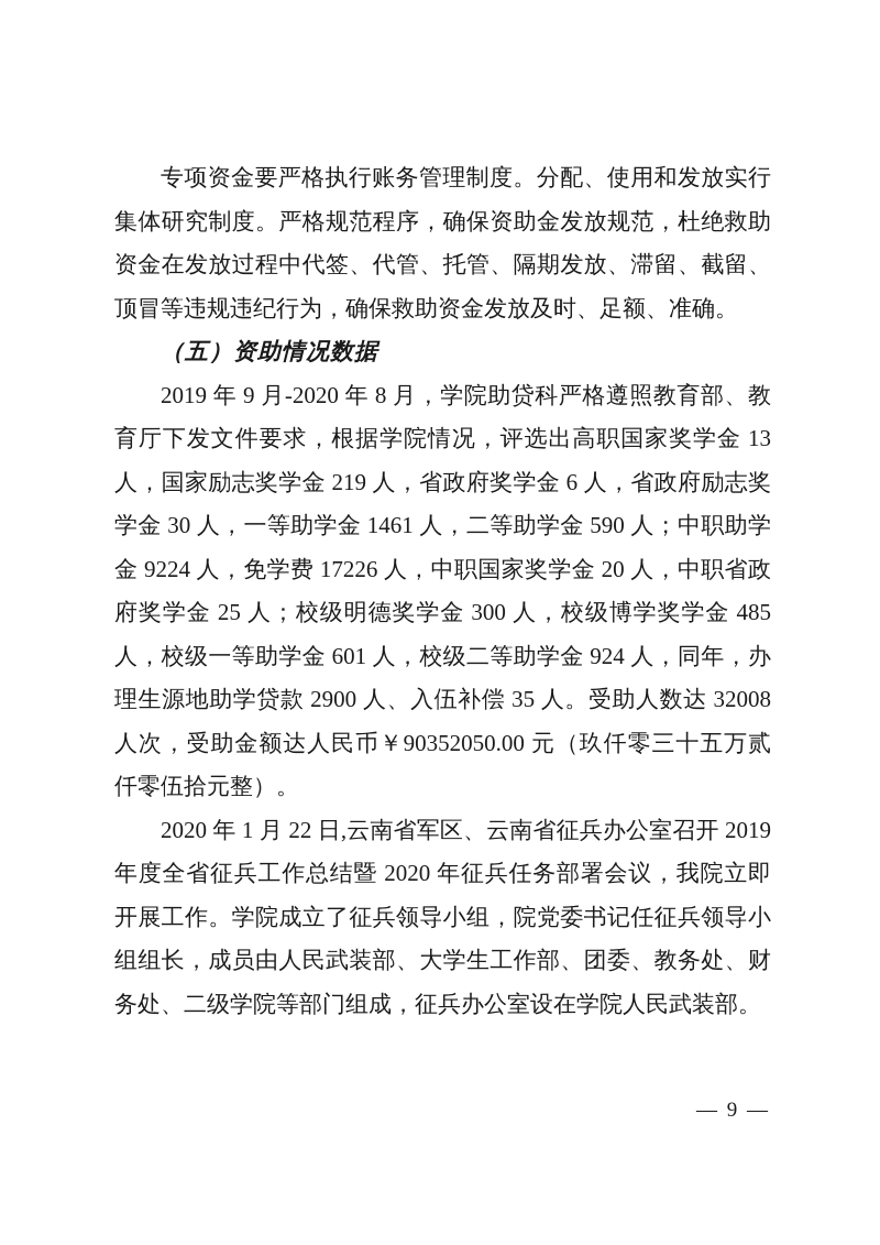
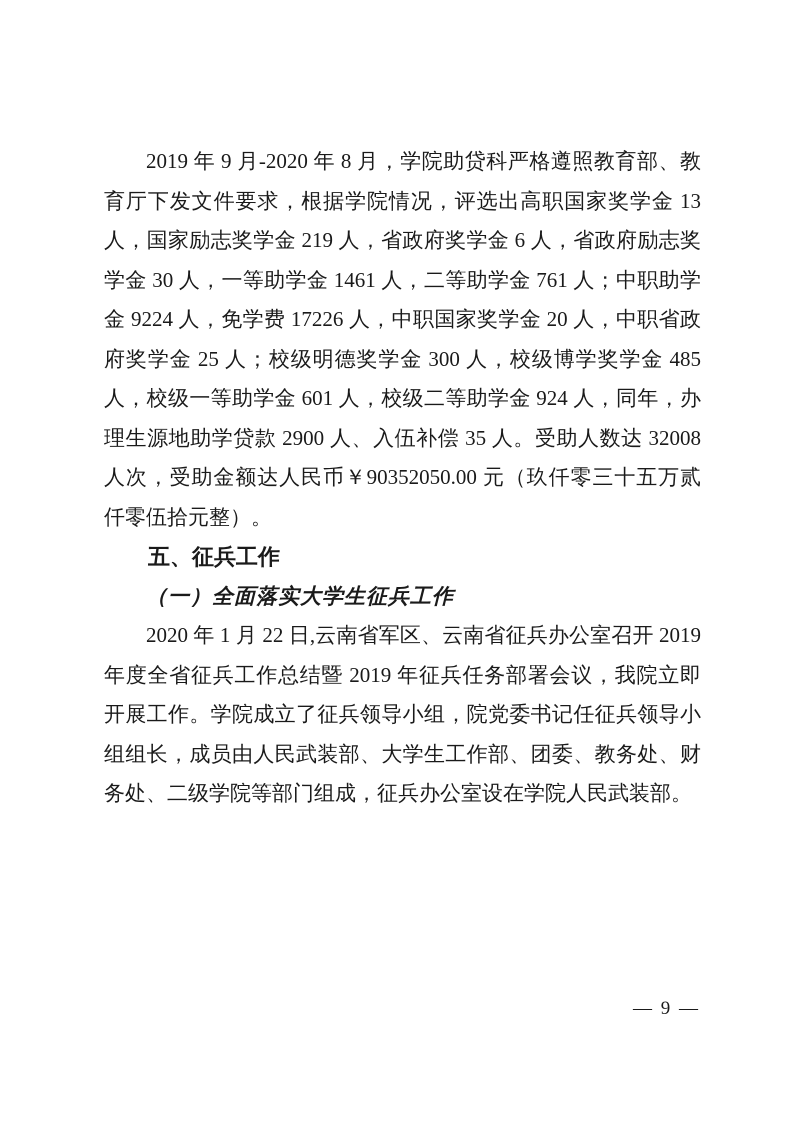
- 专项资金要严格执行账务管理制度。分配、使用和发放实行集体研究制度。严格规范程序，确保资助金发放规范，杜绝救助资金在发放过程中代签、代管、托管、隔期发放、滞留、截留、顶冒等违规违纪行为，确保救助资金发放及时、足额、准确。
- （五）资助情况数据
- 2019 年 9 月-2020 年 8 月，学院助贷科严格遵照教育部、教育厅下发文件要求，根据学院情况，评选出高职国家奖学金 13 人，国家励志奖学金 219 人，省政府奖学金 6 人，省政府励志奖学金 30 人，一等助学金 1461 人，二等助学金 590 人；中职助学金 9224 人，免学费 17226 人，中职国家奖学金 20 人，中职省政府奖学金 25 人；校级明德奖学金 300 人，校级博学奖学金 485 人，校级一等助学金 601 人，校级二等助学金 924 人，同年，办理生源地助学贷款 2900 人、入伍补偿 35 人。受助人数达 32008 人次，受助金额达人民币￥90352050.00 元（玖仟零三十五万贰仟零伍拾元整）。
+ 2019 年 9 月-2020 年 8 月，学院助贷科严格遵照教育部、教育厅下发文件要求，根据学院情况，评选出高职国家奖学金 13 人，国家励志奖学金 219 人，省政府奖学金 6 人，省政府励志奖学金 30 人，一等助学金 1461 人，二等助学金 761 人；中职助学金 9224 人，免学费 17226 人，中职国家奖学金 20 人，中职省政府奖学金 25 人；校级明德奖学金 300 人，校级博学奖学金 485 人，校级一等助学金 601 人，校级二等助学金 924 人，同年，办理生源地助学贷款 2900 人、入伍补偿 35 人。受助人数达 32008 人次，受助金额达人民币￥90352050.00 元（玖仟零三十五万贰仟零伍拾元整）。
+ 五、征兵工作
+ （一）全面落实大学生征兵工作
- 2020 年 1 月 22 日,云南省军区、云南省征兵办公室召开 2019 年度全省征兵工作总结暨 2020 年征兵任务部署会议，我院立即开展工作。学院成立了征兵领导小组，院党委书记任征兵领导小组组长，成员由人民武装部、大学生工作部、团委、教务处、财务处、二级学院等部门组成，征兵办公室设在学院人民武装部。
+ 2020 年 1 月 22 日,云南省军区、云南省征兵办公室召开 2019 年度全省征兵工作总结暨 2019 年征兵任务部署会议，我院立即开展工作。学院成立了征兵领导小组，院党委书记任征兵领导小组组长，成员由人民武装部、大学生工作部、团委、教务处、财务处、二级学院等部门组成，征兵办公室设在学院人民武装部。
  — 9 —
